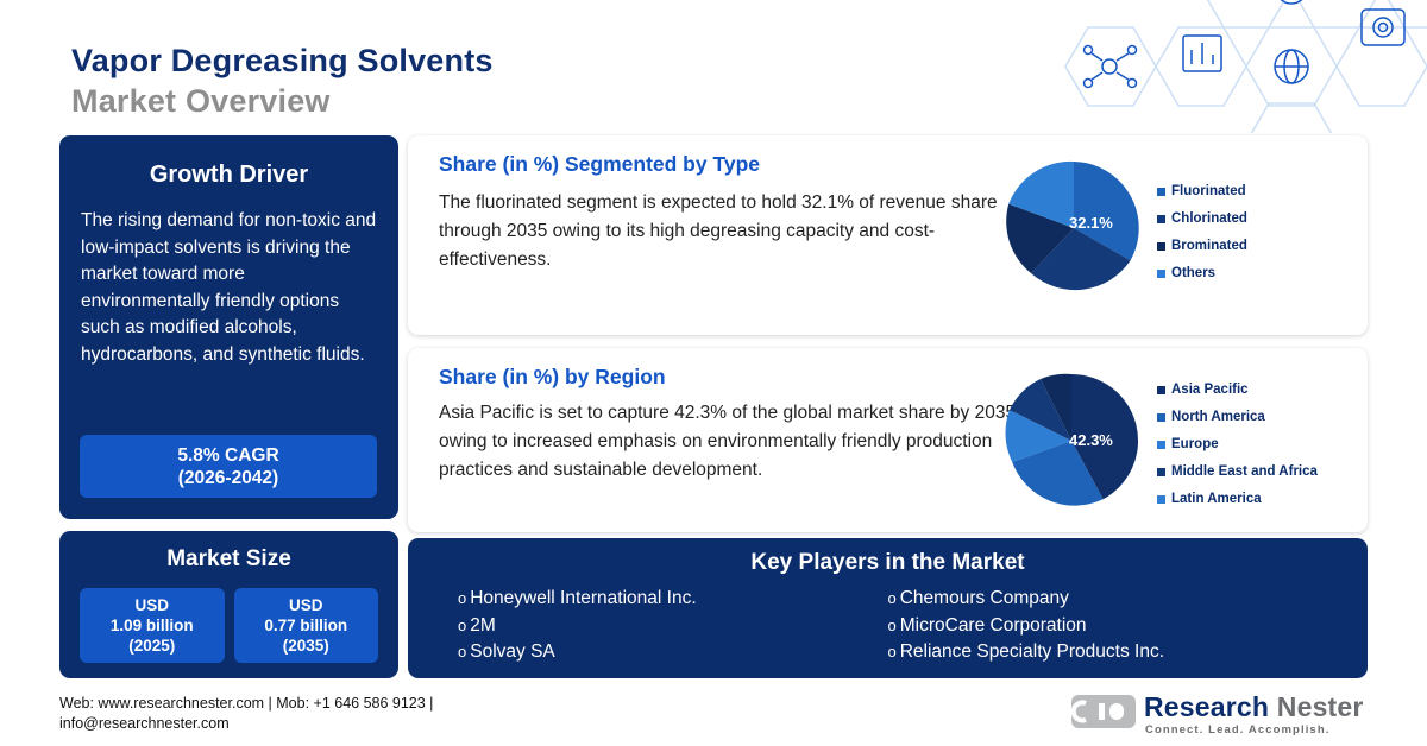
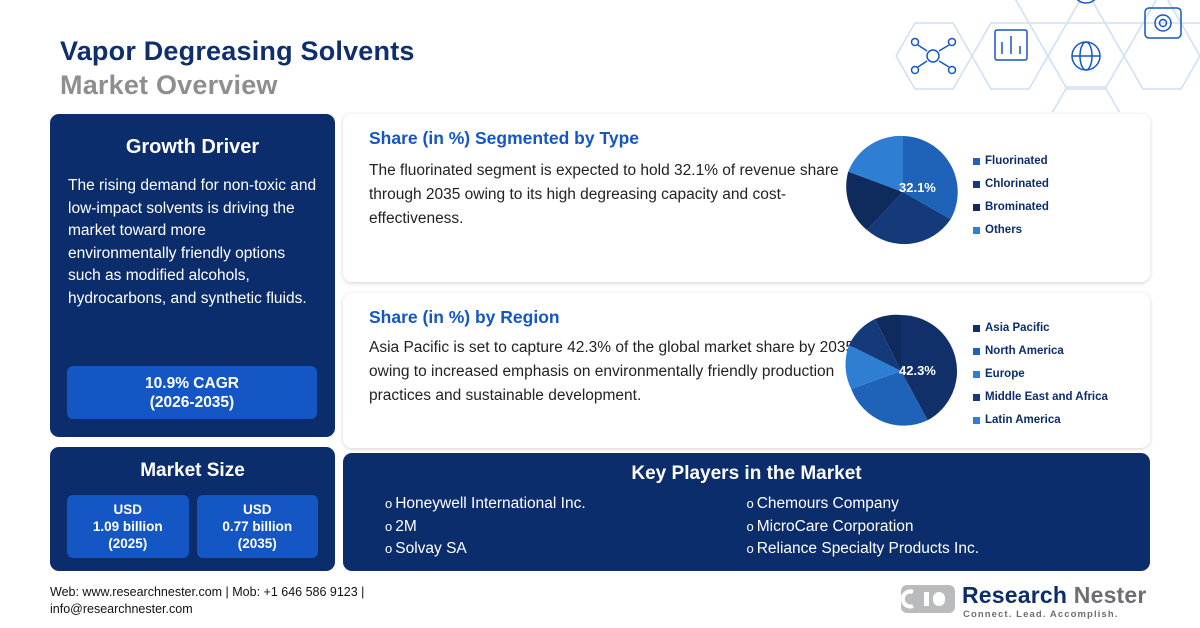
  Vapor Degreasing Solvents
  Market Overview
  Growth Driver
  The rising demand for non-toxic and low-impact solvents is driving the market toward more environmentally friendly options such as modified alcohols, hydrocarbons, and synthetic fluids.
- 5.8% CAGR
+ 10.9% CAGR
- (2026-2042)
+ (2026-2035)
  Market Size
  USD
  1.09 billion
  (2025)
  USD
  0.77 billion
  (2035)
  Share (in %) Segmented by Type
  The fluorinated segment is expected to hold 32.1% of revenue share through 2035 owing to its high degreasing capacity and cost-effectiveness.
  32.1%
  Fluorinated
  Chlorinated
  Brominated
  Others
  Share (in %) by Region
  Asia Pacific is set to capture 42.3% of the global market share by 203 owing to increased emphasis on environmentally friendly production practices and sustainable development.
  42.3%
  Asia Pacific
  North America
  Europe
  Middle East and Africa
  Latin America
  Key Players in the Market
  o
  Honeywell International Inc.
  o
  2M
  o
  Solvay SA
  o
  Chemours Company
  o
  MicroCare Corporation
  o
  Reliance Specialty Products Inc.
  Web: www.researchnester.com | Mob: +1 646 586 9123 |
  info@researchnester.com
  Research Nester
  Connect. Lead. Accomplish.
